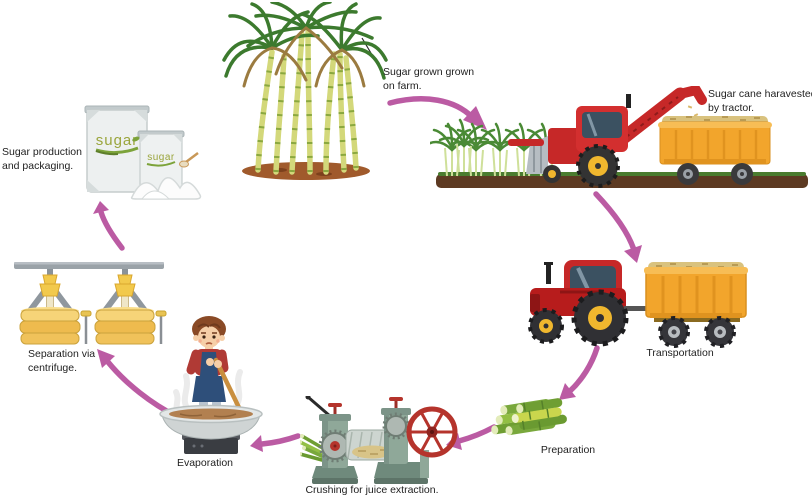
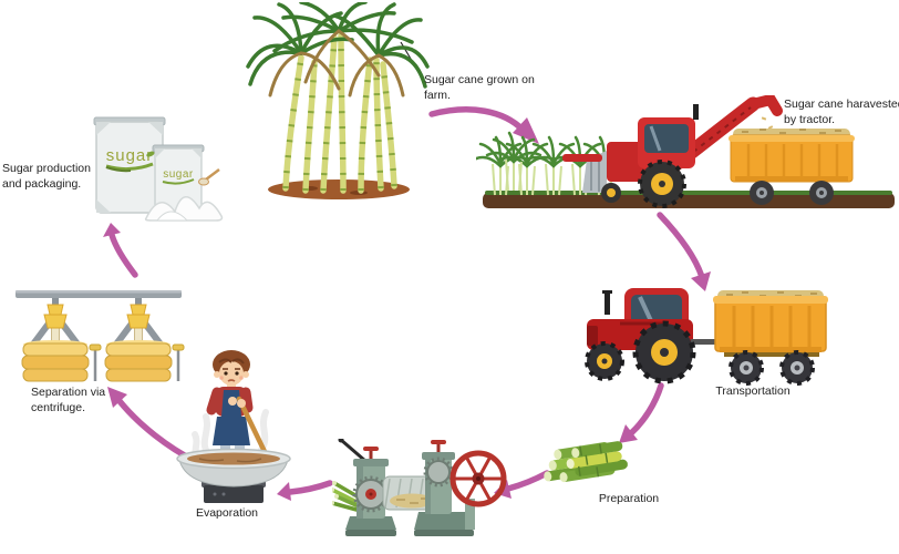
  suga
  sugar
- Sugar grown grown on farm.
+ Sugar cane grown on farm.
  Sugar cane haraveste by tractor.
  Transportation
  Preparation
- Crushing for juice extraction.
  Evaporation
  Separation via centrifuge.
  Sugar production and packaging.
